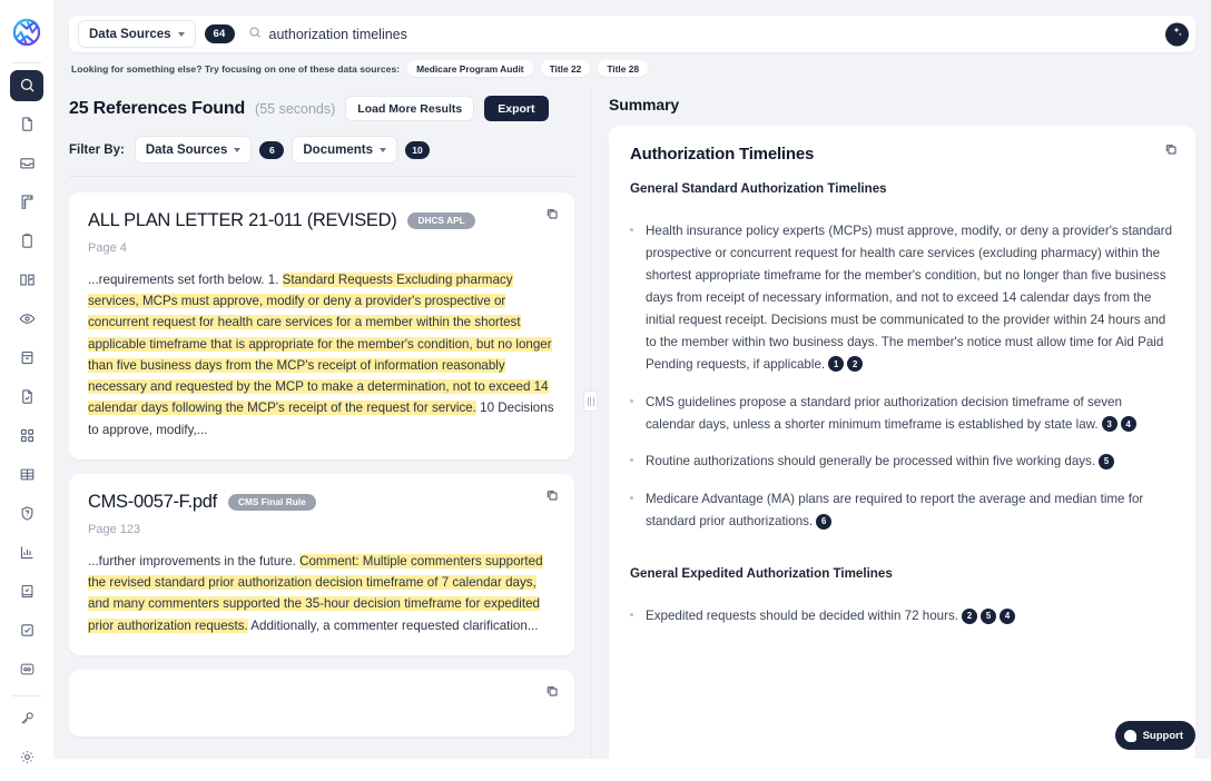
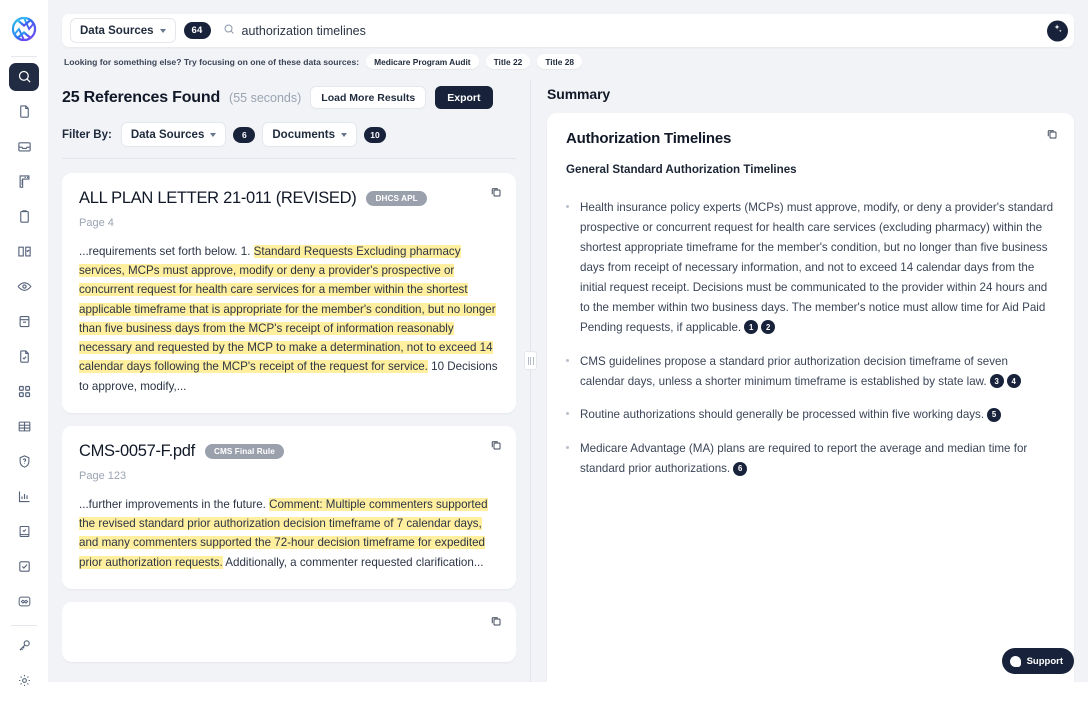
  Data Sources
  64
  authorization timelines
  Looking for something else? Try focusing on one of these data sources:
  Medicare Program Audit
  Title 22
  Title 28
  25 References Found
  (55 seconds)
  Load More Results
  Export
  Filter By:
  Data Sources
  6
  Documents
  10
  ALL PLAN LETTER 21-011 (REVISED)
  DHCS APL
  Page 4
  ...requirements set forth below. 1. Standard Requests Excluding pharmacy services, MCPs must approve, modify or deny a provider's prospective or concurrent request for health care services for a member within the shortest applicable timeframe that is appropriate for the member's condition, but no longer than five business days from the MCP's receipt of information reasonably necessary and requested by the MCP to make a determination, not to exceed 14 calendar days following the MCP's receipt of the request for service. 10 Decisions to approve, modify,...
  CMS-0057-F.pdf
  CMS Final Rule
  Page 123
- ...further improvements in the future. Comment: Multiple commenters supported the revised standard prior authorization decision timeframe of 7 calendar days, and many commenters supported the 35-hour decision timeframe for expedited prior authorization requests. Additionally, a commenter requested clarification...
+ ...further improvements in the future. Comment: Multiple commenters supported the revised standard prior authorization decision timeframe of 7 calendar days, and many commenters supported the 72-hour decision timeframe for expedited prior authorization requests. Additionally, a commenter requested clarification...
  Summary
  Authorization Timelines
  General Standard Authorization Timelines
  Health insurance policy experts (MCPs) must approve, modify, or deny a provider's standard prospective or concurrent request for health care services (excluding pharmacy) within the shortest appropriate timeframe for the member's condition, but no longer than five business days from receipt of necessary information, and not to exceed 14 calendar days from the initial request receipt. Decisions must be communicated to the provider within 24 hours and to the member within two business days. The member's notice must allow time for Aid Paid Pending requests, if applicable. 1 2
  CMS guidelines propose a standard prior authorization decision timeframe of seven calendar days, unless a shorter minimum timeframe is established by state law. 3 4
  Routine authorizations should generally be processed within five working days. 5
  Medicare Advantage (MA) plans are required to report the average and median time for standard prior authorizations. 6
- General Expedited Authorization Timelines
- Expedited requests should be decided within 72 hours. 2 5 4
  Support
